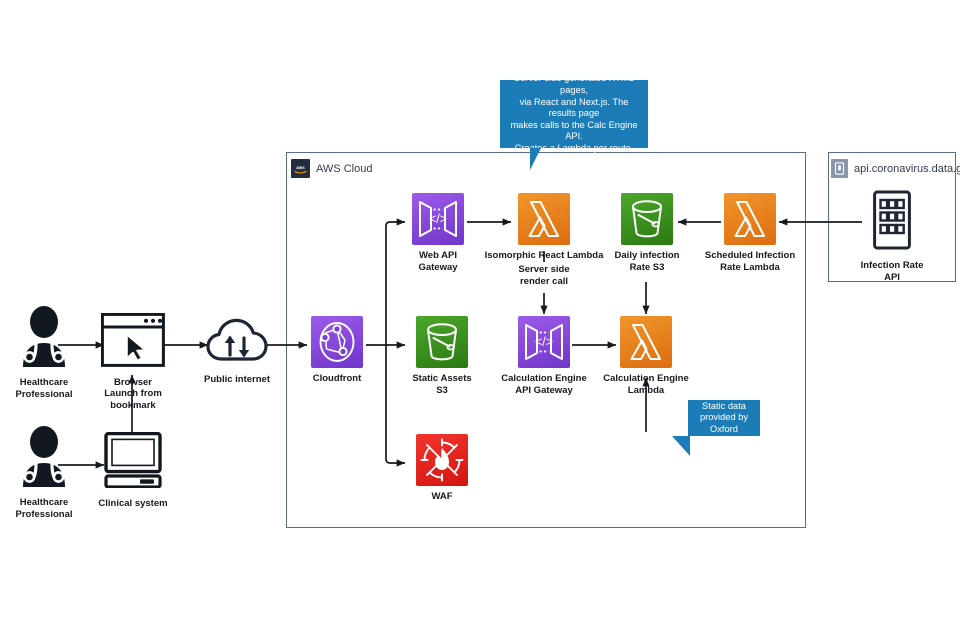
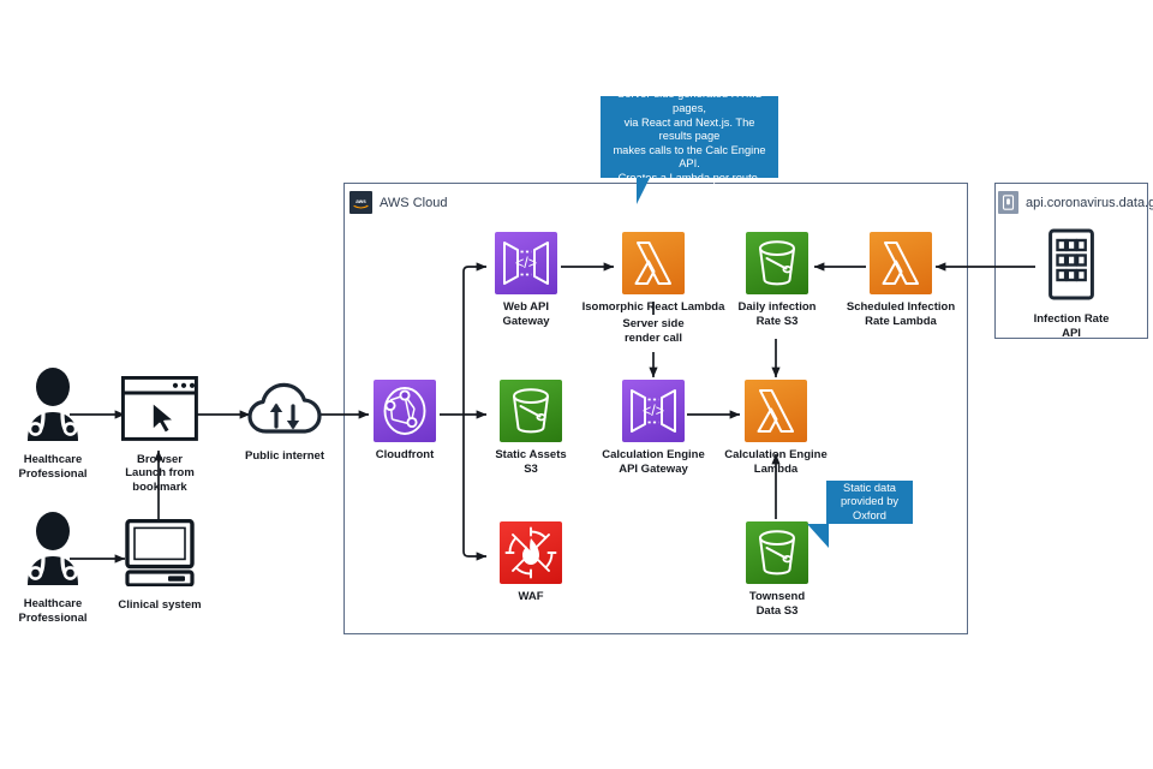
  AWS Cloud
  api.coronavirus.data.g
  Healthcare
  Professional
  Browser
  Launch from
  bookmark
  Healthcare
  Professional
  Clinical system
  Public internet
  Cloudfront
  </>
  Web API
  Gateway
  Isomorphic React Lambda
  Server side
  render call
  Daily infection
  Rate S3
  Scheduled Infection
  Rate Lambda
  Infection Rate API
  Static Assets S3
  </>
  Calculation Engine
  API Gateway
  Calculation Engine
  Lambda
  WAF
+ Townsend
+ Data S3
  Server-side generated HTML pages,
  via React and Next.js. The results page
  makes calls to the Calc Engine API.
  Creates a Lambda per route.
  Static data
  provided by Oxford
